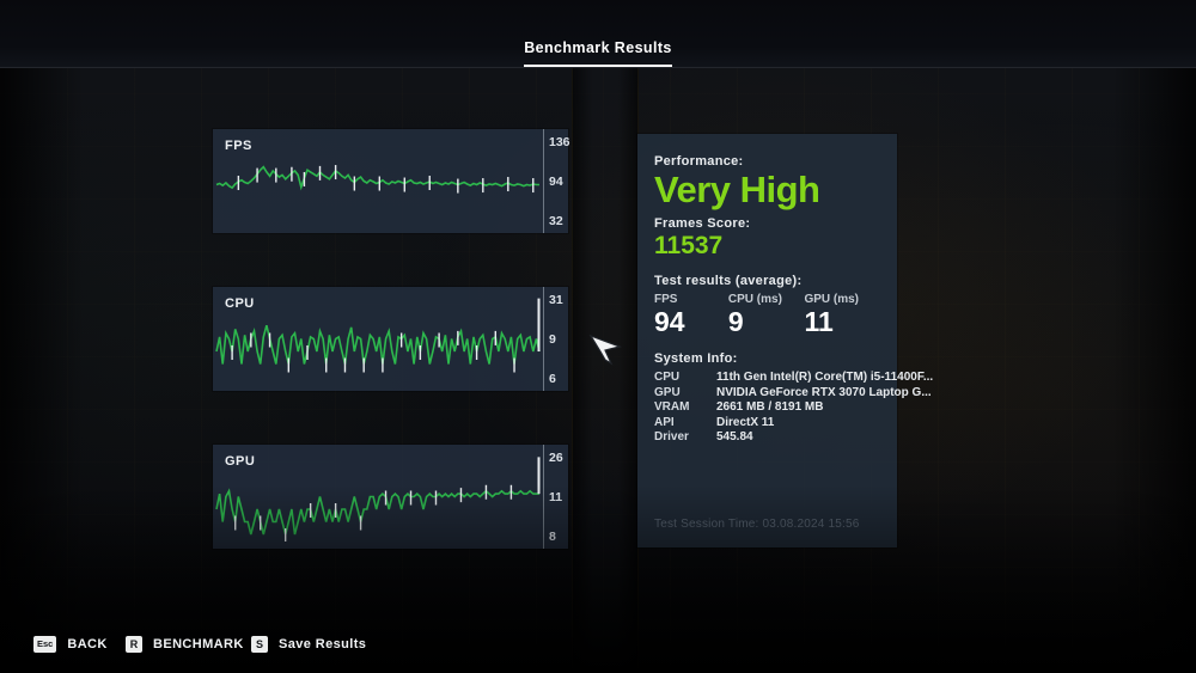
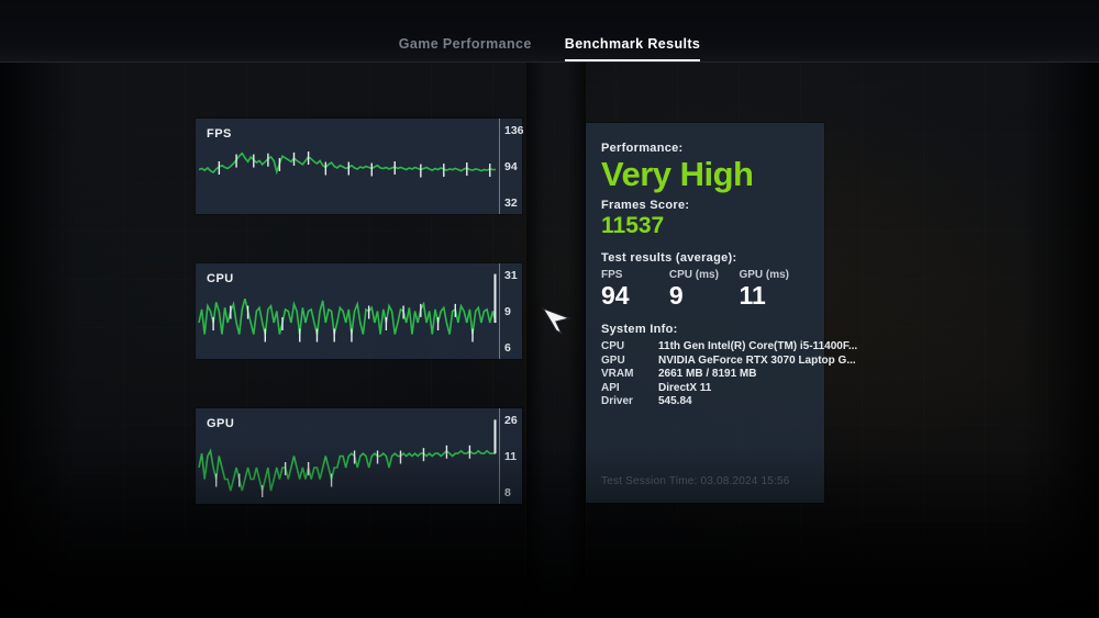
+ Game Performance
  Benchmark Results
- Esc
- BACK
- R
- BENCHMARK
- S
- Save Results
